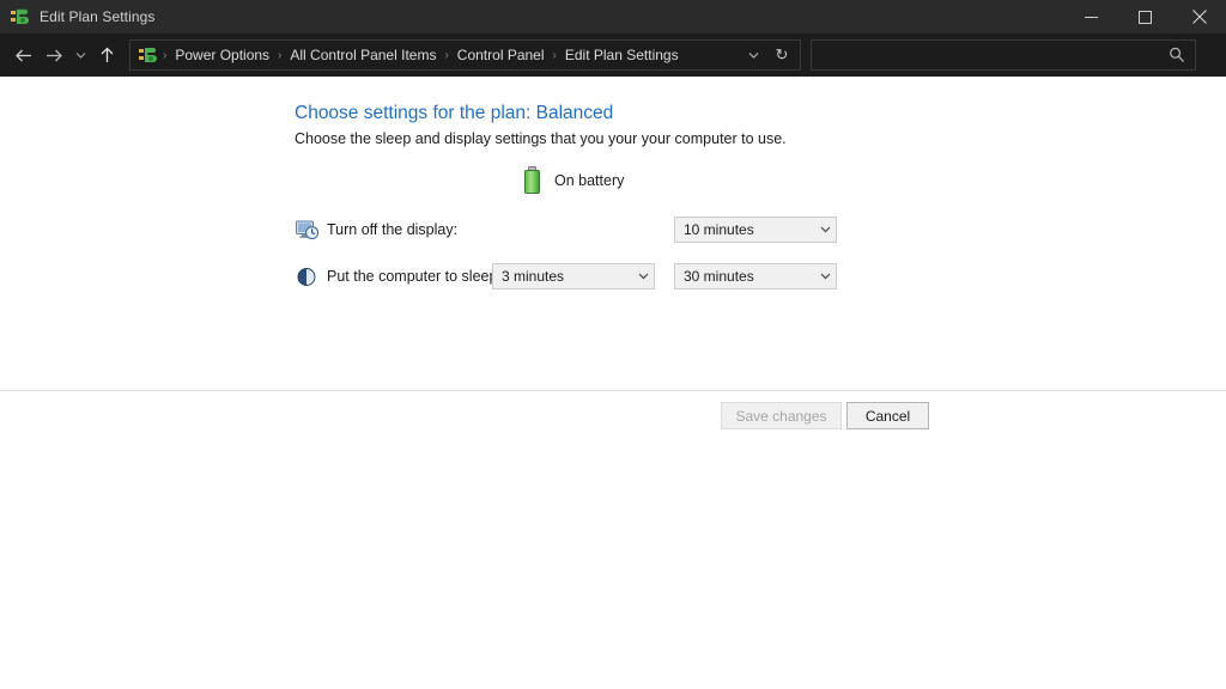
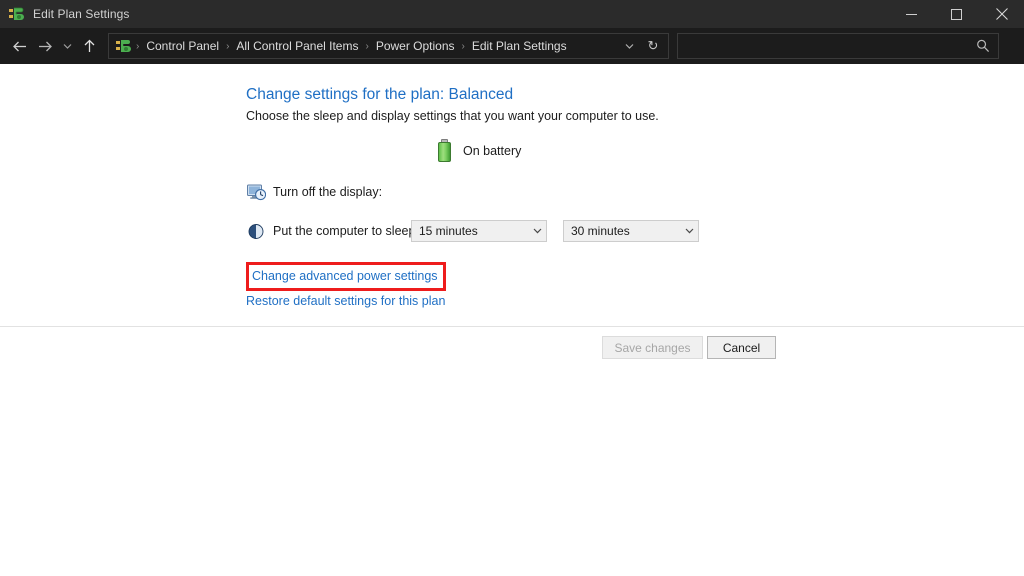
  Edit Plan Settings
  ›
- Power Options
+ Control Panel
  ›
  All Control Panel Items
  ›
- Control Panel
+ Power Options
  ›
  Edit Plan Settings
  ↻
- Choose settings for the plan: Balanced
+ Change settings for the plan: Balanced
- Choose the sleep and display settings that you your your computer to use.
+ Choose the sleep and display settings that you want your computer to use.
  On battery
  Turn off the display:
- 10 minutes
  Put the computer to slee
- 3 minutes
+ 15 minutes
  30 minutes
+ Change advanced power settings
+ Restore default settings for this plan
  Save changes
  Cancel
